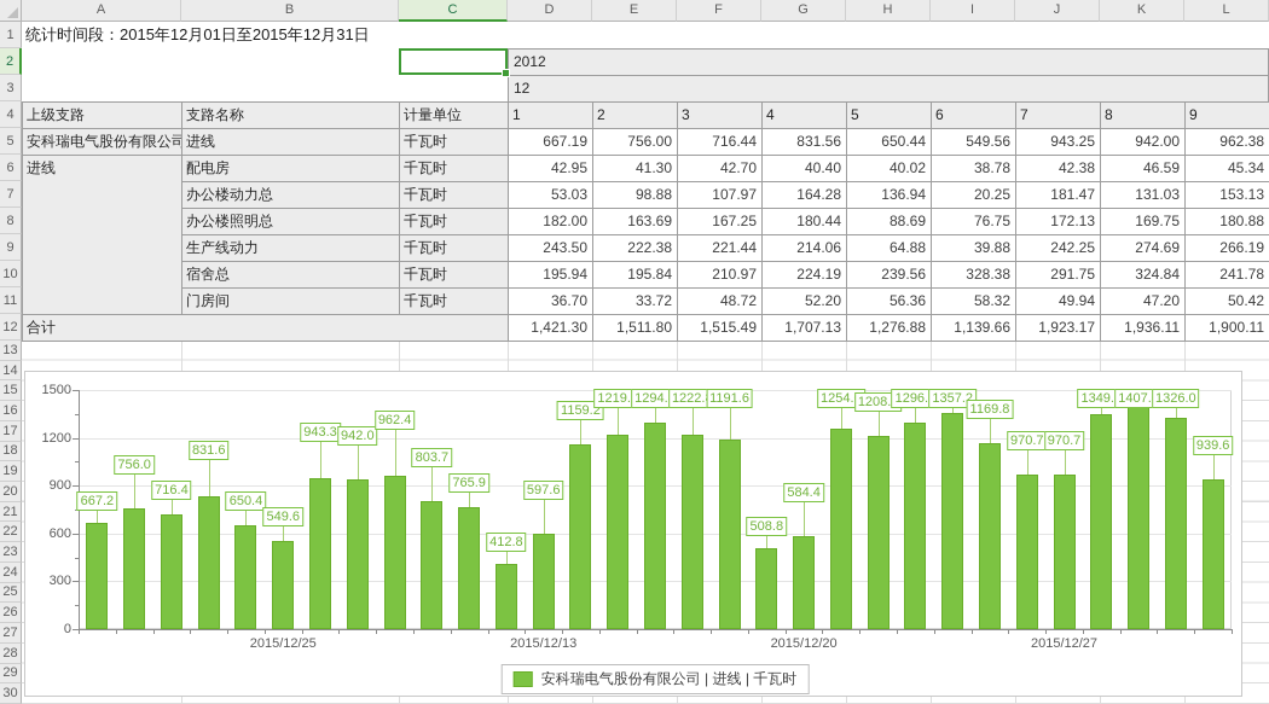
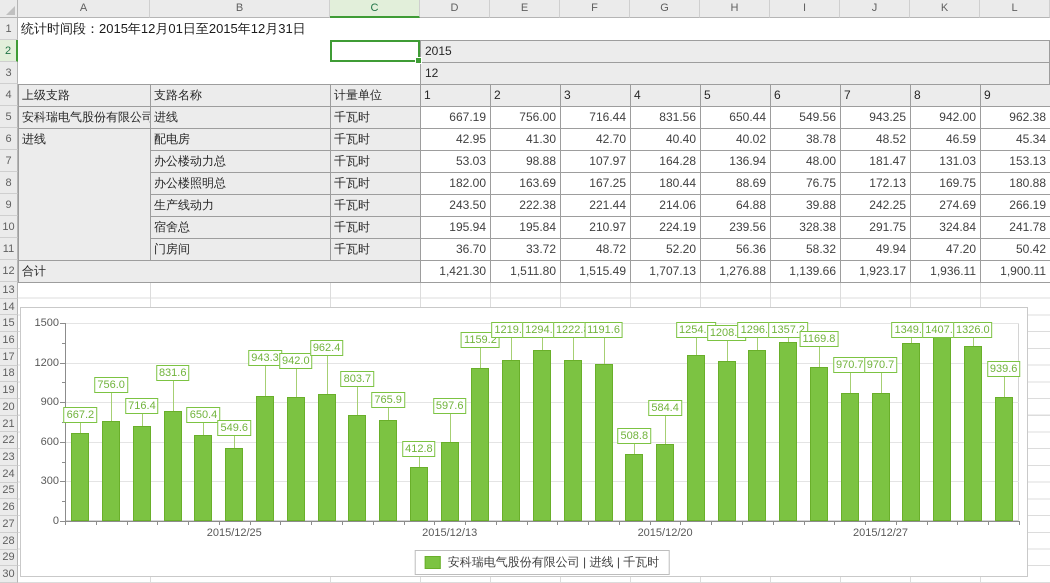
  A
  B
  C
  D
  E
  F
  G
  H
  I
  J
  K
  L
  1
  2
  3
  4
  5
  6
  7
  8
  9
  10
  11
  12
  13
  14
  15
  16
  17
  18
  19
  20
  21
  22
  23
  24
  25
  26
  27
  28
  29
  30
  统计时间段：2015年12月01日至2015年12月31日
- 2012
+ 2015
  12
  上级支路
  支路名称
  计量单位
  1
  2
  3
  4
  5
  6
  7
  8
  9
  安科瑞电气股份有限公司
  进线
  千瓦时
  667.19
  756.00
  716.44
  831.56
  650.44
  549.56
  943.25
  942.00
  962.38
  进线
  配电房
  千瓦时
  42.95
  41.30
  42.70
  40.40
  40.02
  38.78
- 42.38
+ 48.52
  46.59
  45.34
  办公楼动力总
  千瓦时
  53.03
  98.88
  107.97
  164.28
  136.94
- 20.25
+ 48.00
  181.47
  131.03
  153.13
  办公楼照明总
  千瓦时
  182.00
  163.69
  167.25
  180.44
  88.69
  76.75
  172.13
  169.75
  180.88
  生产线动力
  千瓦时
  243.50
  222.38
  221.44
  214.06
  64.88
  39.88
  242.25
  274.69
  266.19
  宿舍总
  千瓦时
  195.94
  195.84
  210.97
  224.19
  239.56
  328.38
  291.75
  324.84
  241.78
  门房间
  千瓦时
  36.70
  33.72
  48.72
  52.20
  56.36
  58.32
  49.94
  47.20
  50.42
  合计
  1,421.30
  1,511.80
  1,515.49
  1,707.13
  1,276.88
  1,139.66
  1,923.17
  1,936.11
  1,900.11
  0
  300
  600
  900
  1200
  1500
  2015/12/25
  2015/12/13
  2015/12/20
  2015/12/27
  667.2
  756.0
  716.4
  831.6
  650.4
  549.6
  943.3
  942.0
  962.4
  803.7
  765.9
  412.8
  597.6
  1159.2
  1219.
  1294.
  1222.
  1191.6
  508.8
  584.4
  1254.
  1208.
  1296.
  1357.
  1169.8
  970.7
  970.7
  1349.
  1407.
  1326.0
  939.6
  安科瑞电气股份有限公司 | 进线 | 千瓦时
